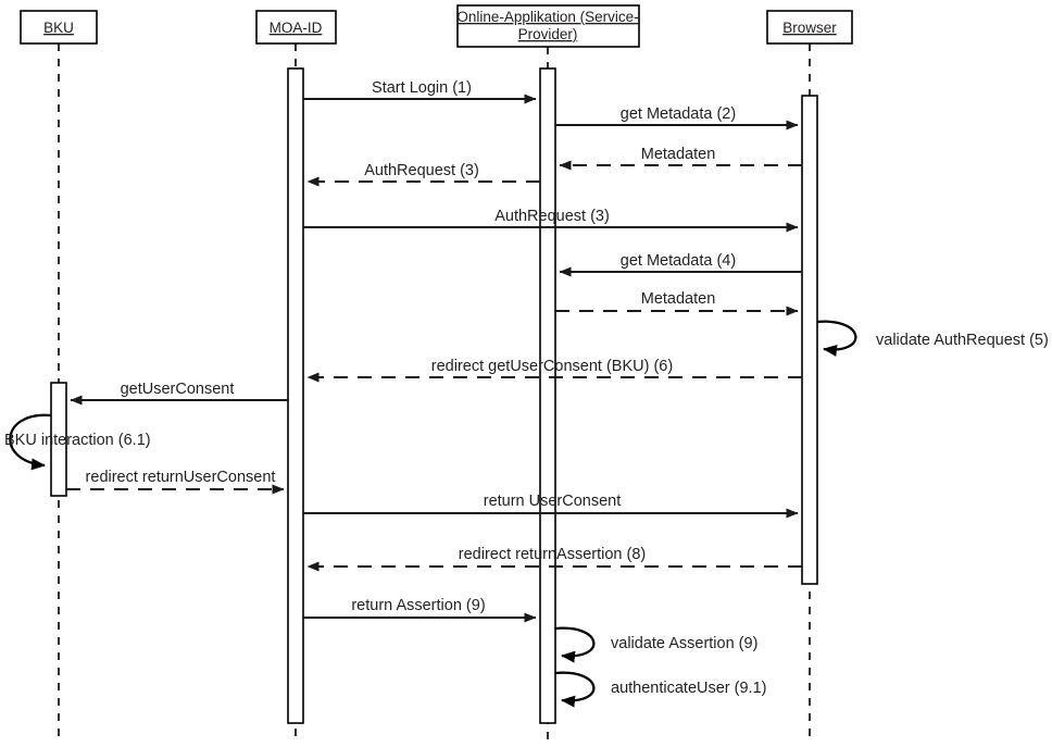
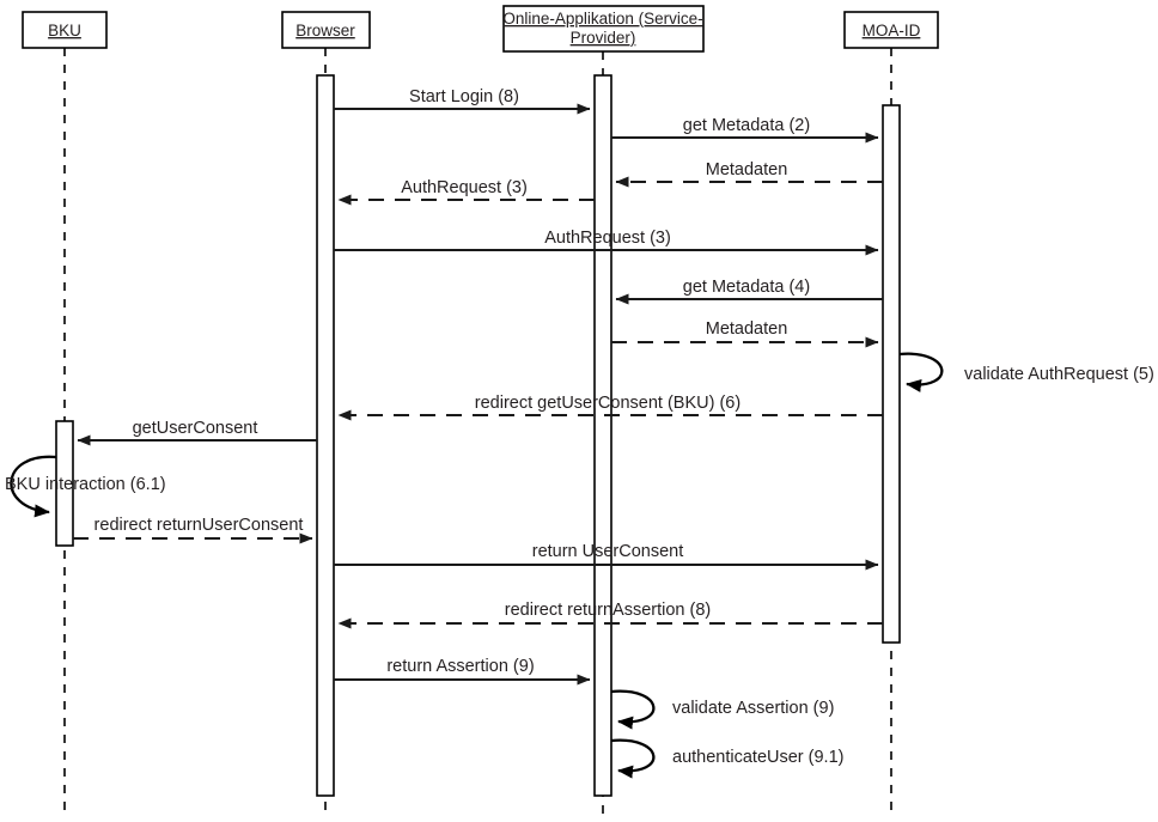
  BKU
- MOA-ID
+ Browser
  Online-Applikation (Service-
  Provider)
- Browser
+ MOA-ID
- Start Login (1)
+ Start Login (8)
  get Metadata (2)
  Metadaten
  AuthRequest (3)
  AuthRequest (3)
  get Metadata (4)
  Metadaten
  validate AuthRequest (5)
  redirect getUserConsent (BKU) (6)
  getUserConsent
  BKU interaction (6.1)
  redirect returnUserConsent
  return UserConsent
  redirect returnAssertion (8)
  return Assertion (9)
  validate Assertion (9)
  authenticateUser (9.1)
